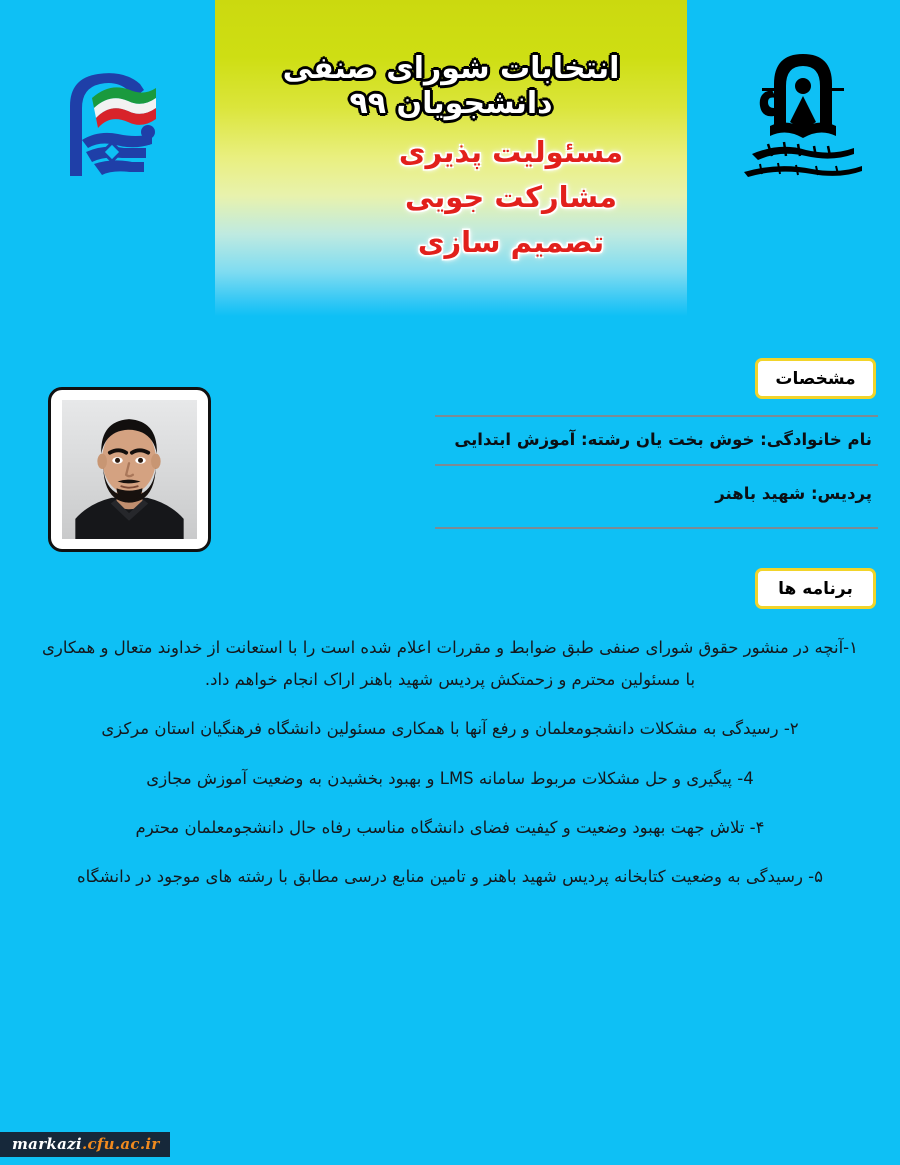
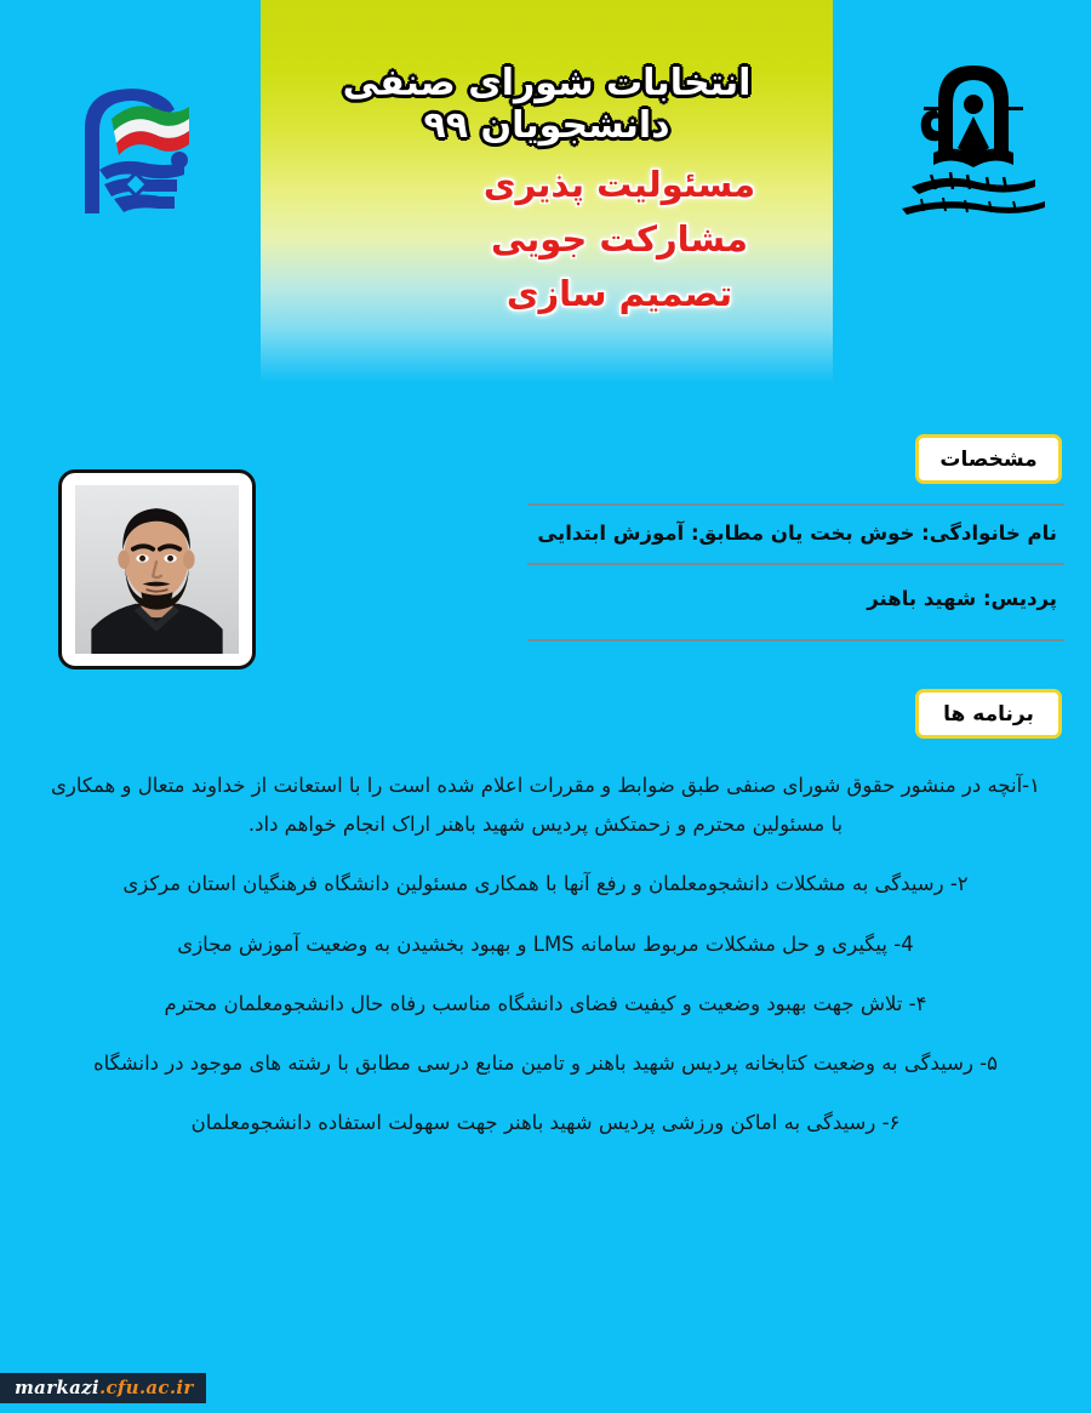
  انتخابات شورای صنفی دانشجویان ۹۹
  مسئولیت پذیری
  مشارکت جویی
  تصمیم سازی
  مشخصات
- نام خانوادگی: خوش بخت یان رشته: آموزش ابتدایی
+ نام خانوادگی: خوش بخت یان مطابق: آموزش ابتدایی
  پردیس: شهید باهنر
  برنامه ها
  ۱-آنچه در منشور حقوق شورای صنفی طبق ضوابط و مقررات اعلام شده است را با استعانت از خداوند متعال و همکاری با مسئولین محترم و زحمتکش پردیس شهید باهنر اراک انجام خواهم داد.
  ۲- رسیدگی به مشکلات دانشجومعلمان و رفع آنها با همکاری مسئولین دانشگاه فرهنگیان استان مرکزی
  4- پیگیری و حل مشکلات مربوط سامانه LMS و بهبود بخشیدن به وضعیت آموزش مجازی
  ۴- تلاش جهت بهبود وضعیت و کیفیت فضای دانشگاه مناسب رفاه حال دانشجومعلمان محترم
  ۵- رسیدگی به وضعیت کتابخانه پردیس شهید باهنر و تامین منابع درسی مطابق با رشته های موجود در دانشگاه
+ ۶- رسیدگی به اماکن ورزشی پردیس شهید باهنر جهت سهولت استفاده دانشجومعلمان
  markazi.cfu.ac.ir
